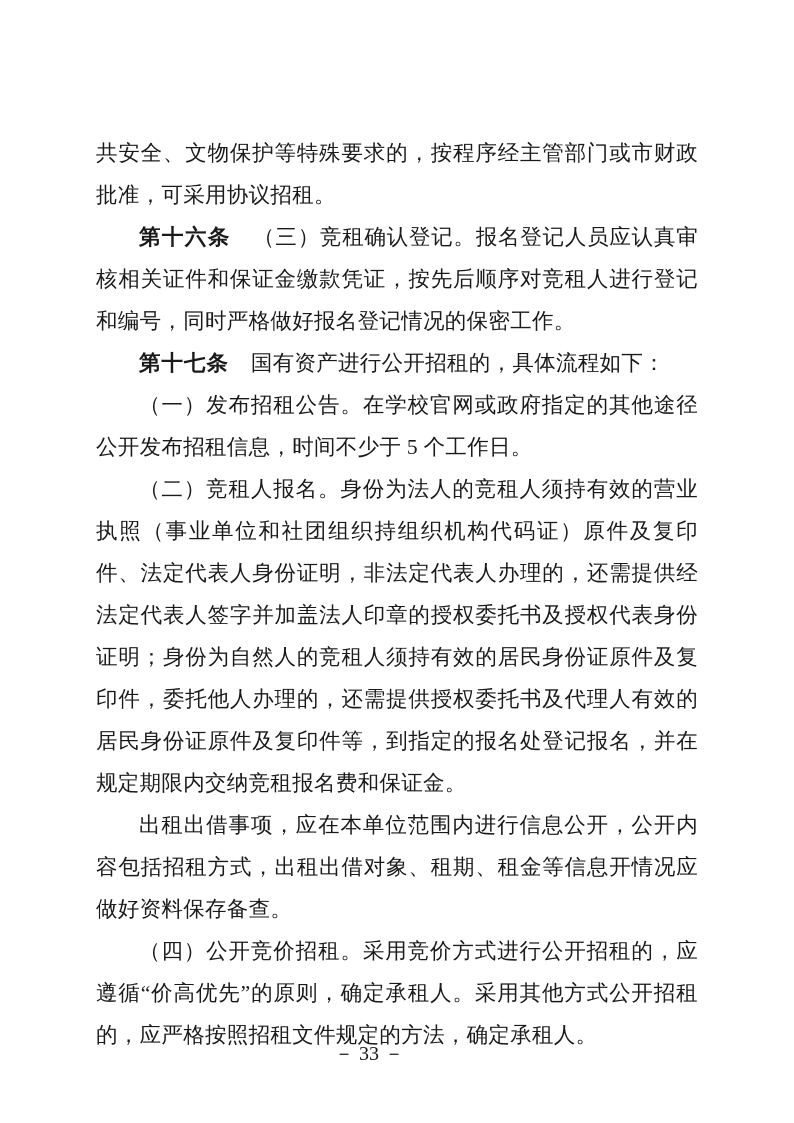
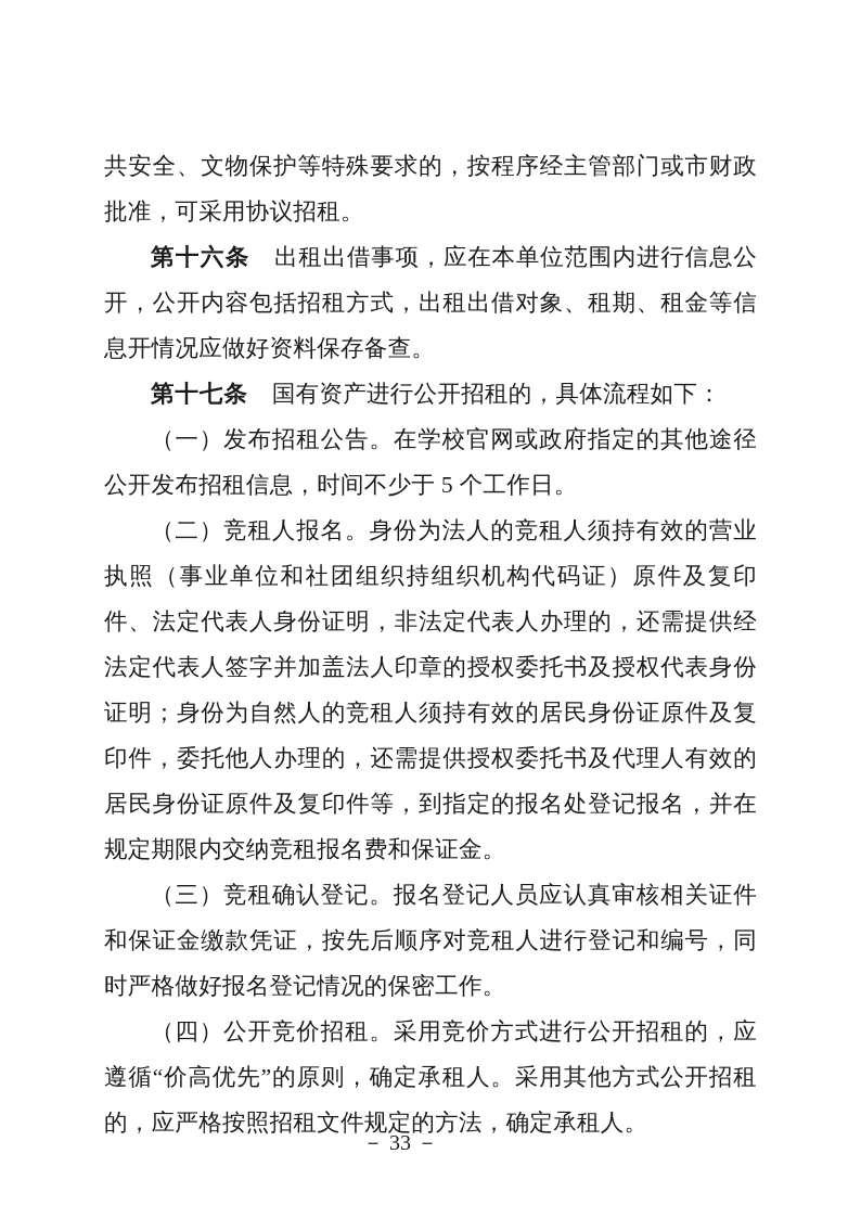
  共安全、文物保护等特殊要求的，按程序经主管部门或市财政批准，可采用协议招租。
- 第十六条 （三）竞租确认登记。报名登记人员应认真审核相关证件和保证金缴款凭证，按先后顺序对竞租人进行登记和编号，同时严格做好报名登记情况的保密工作。
+ 第十六条 出租出借事项，应在本单位范围内进行信息公开，公开内容包括招租方式，出租出借对象、租期、租金等信息开情况应做好资料保存备查。
  第十七条 国有资产进行公开招租的，具体流程如下：
  （一）发布招租公告。在学校官网或政府指定的其他途径公开发布招租信息，时间不少于 5 个工作日。
  （二）竞租人报名。身份为法人的竞租人须持有效的营业执照（事业单位和社团组织持组织机构代码证）原件及复印件、法定代表人身份证明，非法定代表人办理的，还需提供经法定代表人签字并加盖法人印章的授权委托书及授权代表身份证明；身份为自然人的竞租人须持有效的居民身份证原件及复印件，委托他人办理的，还需提供授权委托书及代理人有效的居民身份证原件及复印件等，到指定的报名处登记报名，并在规定期限内交纳竞租报名费和保证金。
- 出租出借事项，应在本单位范围内进行信息公开，公开内容包括招租方式，出租出借对象、租期、租金等信息开情况应做好资料保存备查。
+ （三）竞租确认登记。报名登记人员应认真审核相关证件和保证金缴款凭证，按先后顺序对竞租人进行登记和编号，同时严格做好报名登记情况的保密工作。
  （四）公开竞价招租。采用竞价方式进行公开招租的，应遵循“价高优先”的原则，确定承租人。采用其他方式公开招租的，应严格按照招租文件规定的方法，确定承租人。
  － 33 －
